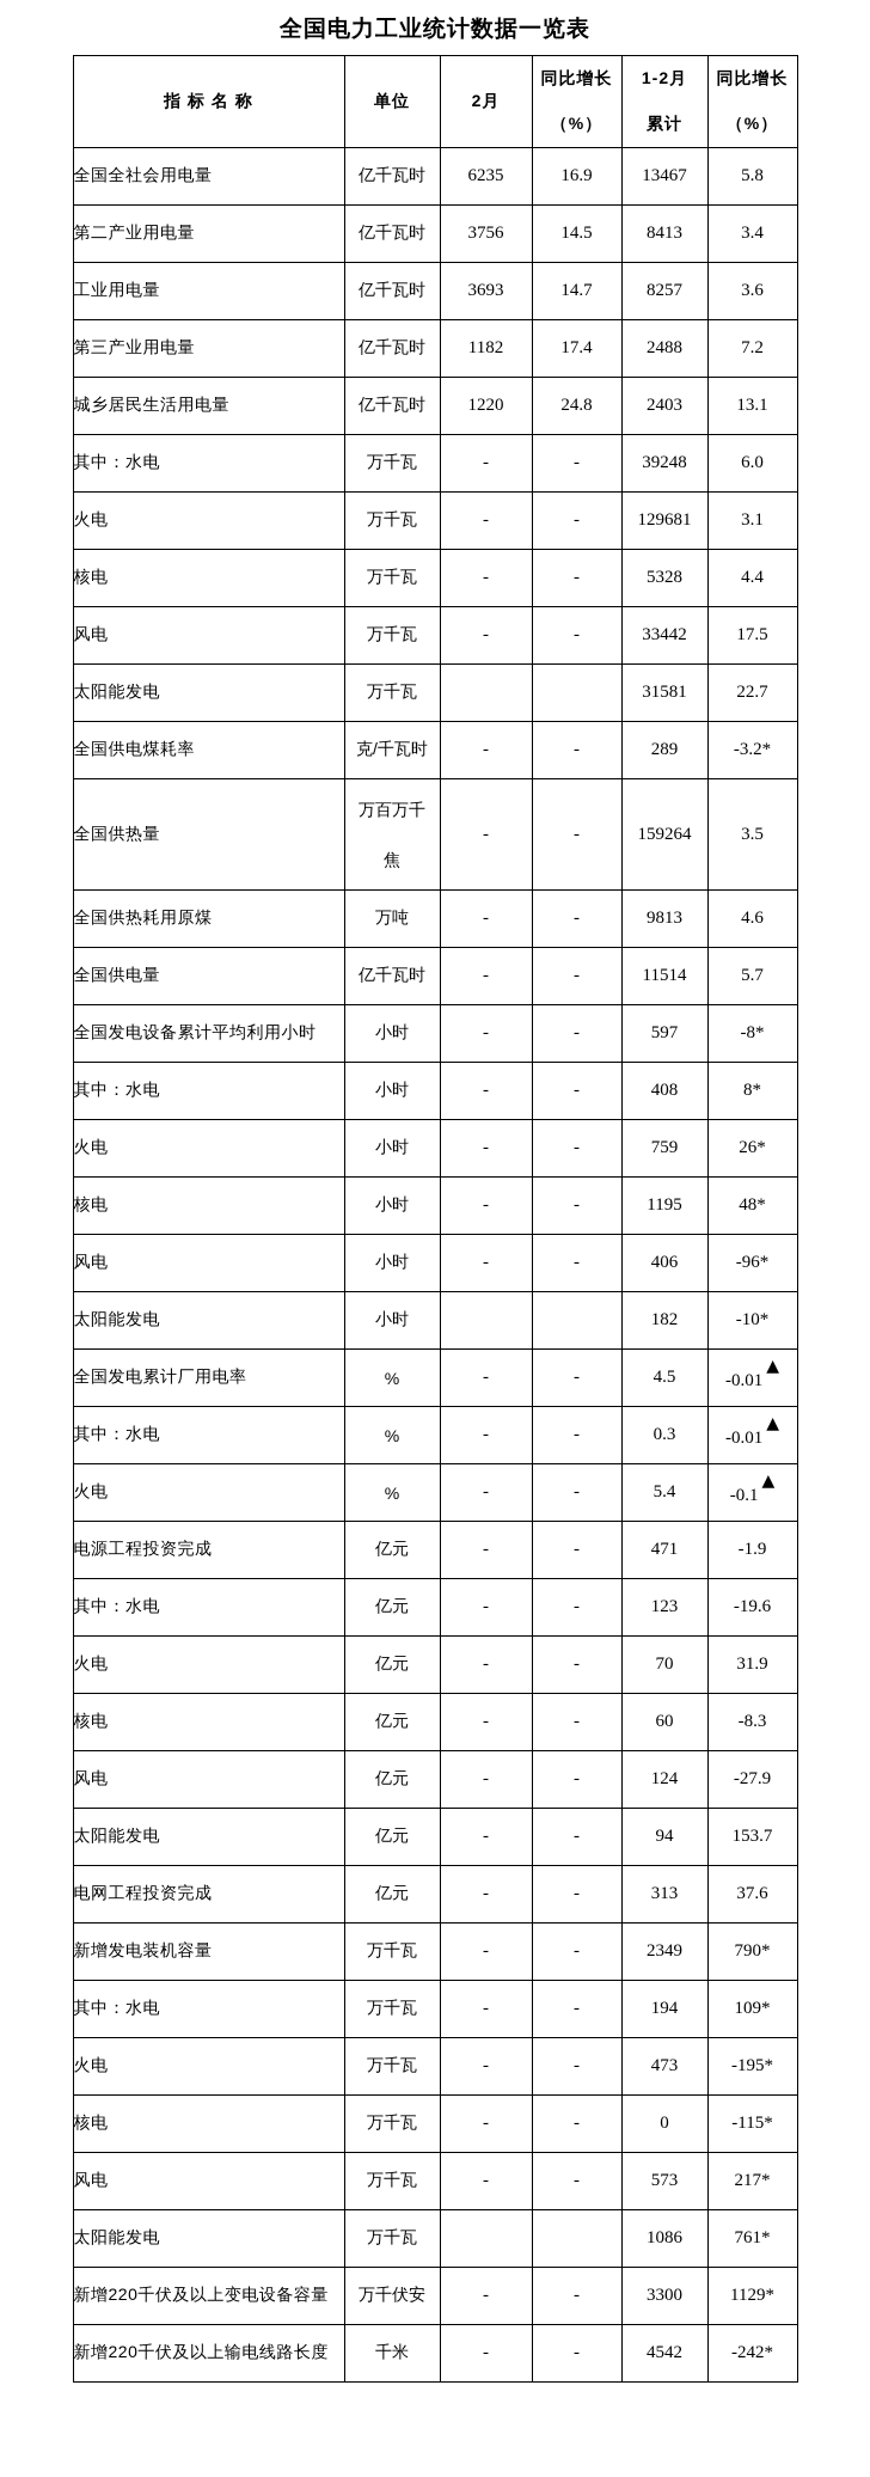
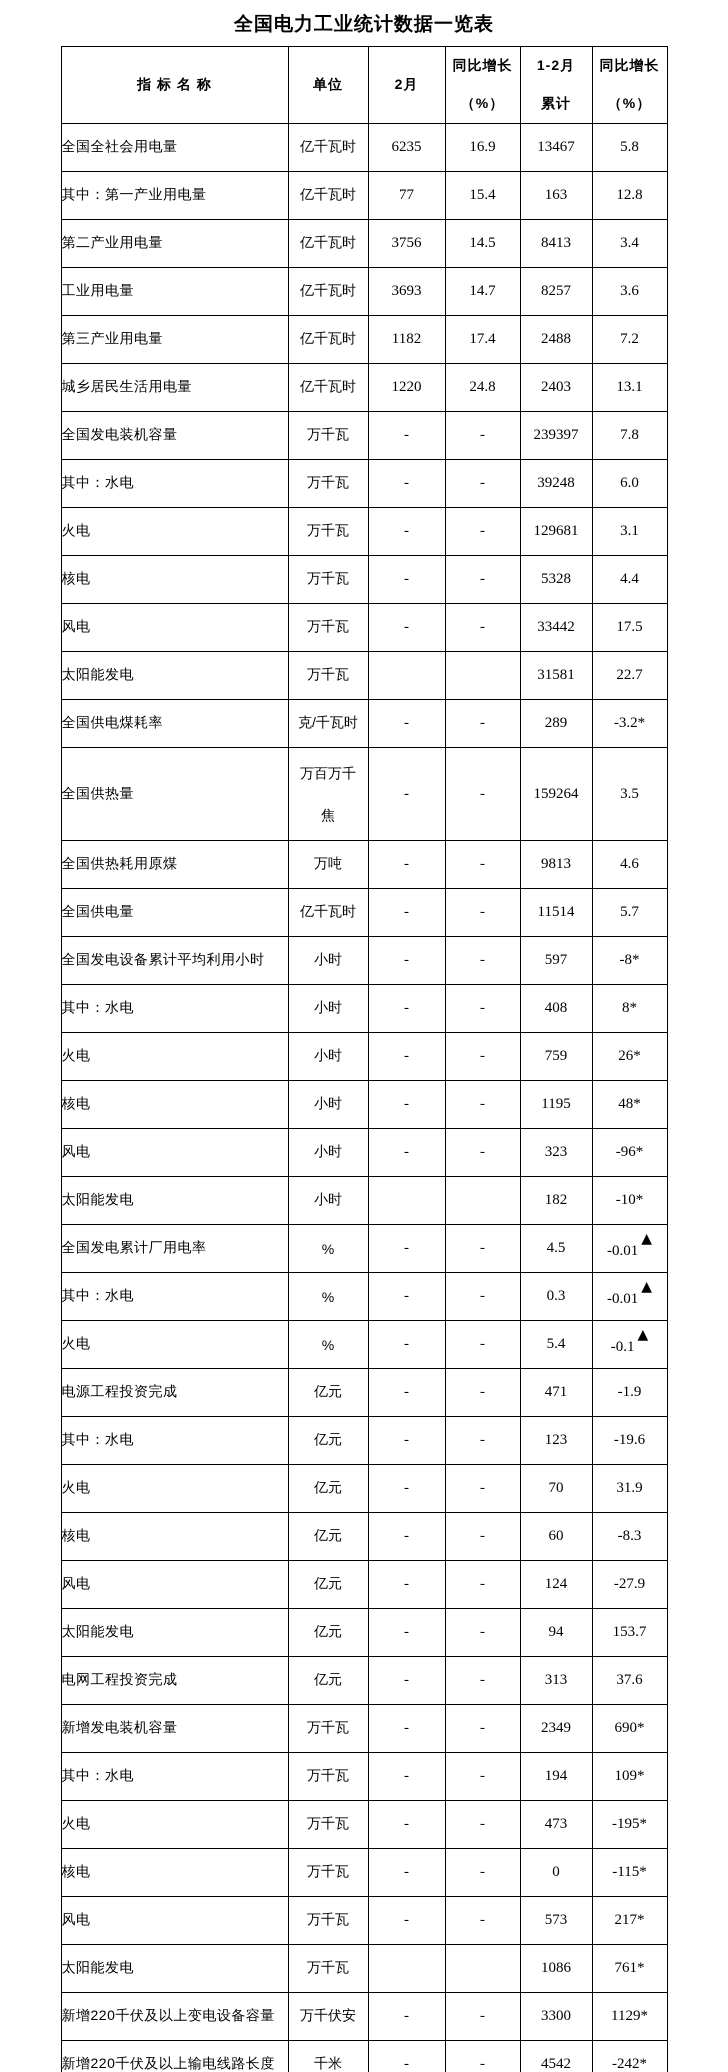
  全国电力工业统计数据一览表
  指 标 名 称	单位	2月	同比增长 （%）	1-2月 累计	同比增长 （%）
  全国全社会用电量	亿千瓦时	6235	16.9	13467	5.8
+ 其中：第一产业用电量	亿千瓦时	77	15.4	163	12.8
  第二产业用电量	亿千瓦时	3756	14.5	8413	3.4
  工业用电量	亿千瓦时	3693	14.7	8257	3.6
  第三产业用电量	亿千瓦时	1182	17.4	2488	7.2
  城乡居民生活用电量	亿千瓦时	1220	24.8	2403	13.1
+ 全国发电装机容量	万千瓦	-	-	239397	7.8
  其中：水电	万千瓦	-	-	39248	6.0
  火电	万千瓦	-	-	129681	3.1
  核电	万千瓦	-	-	5328	4.4
  风电	万千瓦	-	-	33442	17.5
  太阳能发电	万千瓦			31581	22.7
  全国供电煤耗率	克/千瓦时	-	-	289	-3.2*
  全国供热量	万百万千焦	-	-	159264	3.5
  全国供热耗用原煤	万吨	-	-	9813	4.6
  全国供电量	亿千瓦时	-	-	11514	5.7
  全国发电设备累计平均利用小时	小时	-	-	597	-8*
  其中：水电	小时	-	-	408	8*
  火电	小时	-	-	759	26*
  核电	小时	-	-	1195	48*
- 风电	小时	-	-	406	-96*
+ 风电	小时	-	-	323	-96*
  太阳能发电	小时			182	-10*
  全国发电累计厂用电率	%	-	-	4.5	-0.01▲
  其中：水电	%	-	-	0.3	-0.01▲
  火电	%	-	-	5.4	-0.1▲
  电源工程投资完成	亿元	-	-	471	-1.9
  其中：水电	亿元	-	-	123	-19.6
  火电	亿元	-	-	70	31.9
  核电	亿元	-	-	60	-8.3
  风电	亿元	-	-	124	-27.9
  太阳能发电	亿元	-	-	94	153.7
  电网工程投资完成	亿元	-	-	313	37.6
- 新增发电装机容量	万千瓦	-	-	2349	790*
+ 新增发电装机容量	万千瓦	-	-	2349	690*
  其中：水电	万千瓦	-	-	194	109*
  火电	万千瓦	-	-	473	-195*
  核电	万千瓦	-	-	0	-115*
  风电	万千瓦	-	-	573	217*
  太阳能发电	万千瓦			1086	761*
  新增220千伏及以上变电设备容量	万千伏安	-	-	3300	1129*
  新增220千伏及以上输电线路长度	千米	-	-	4542	-242*
